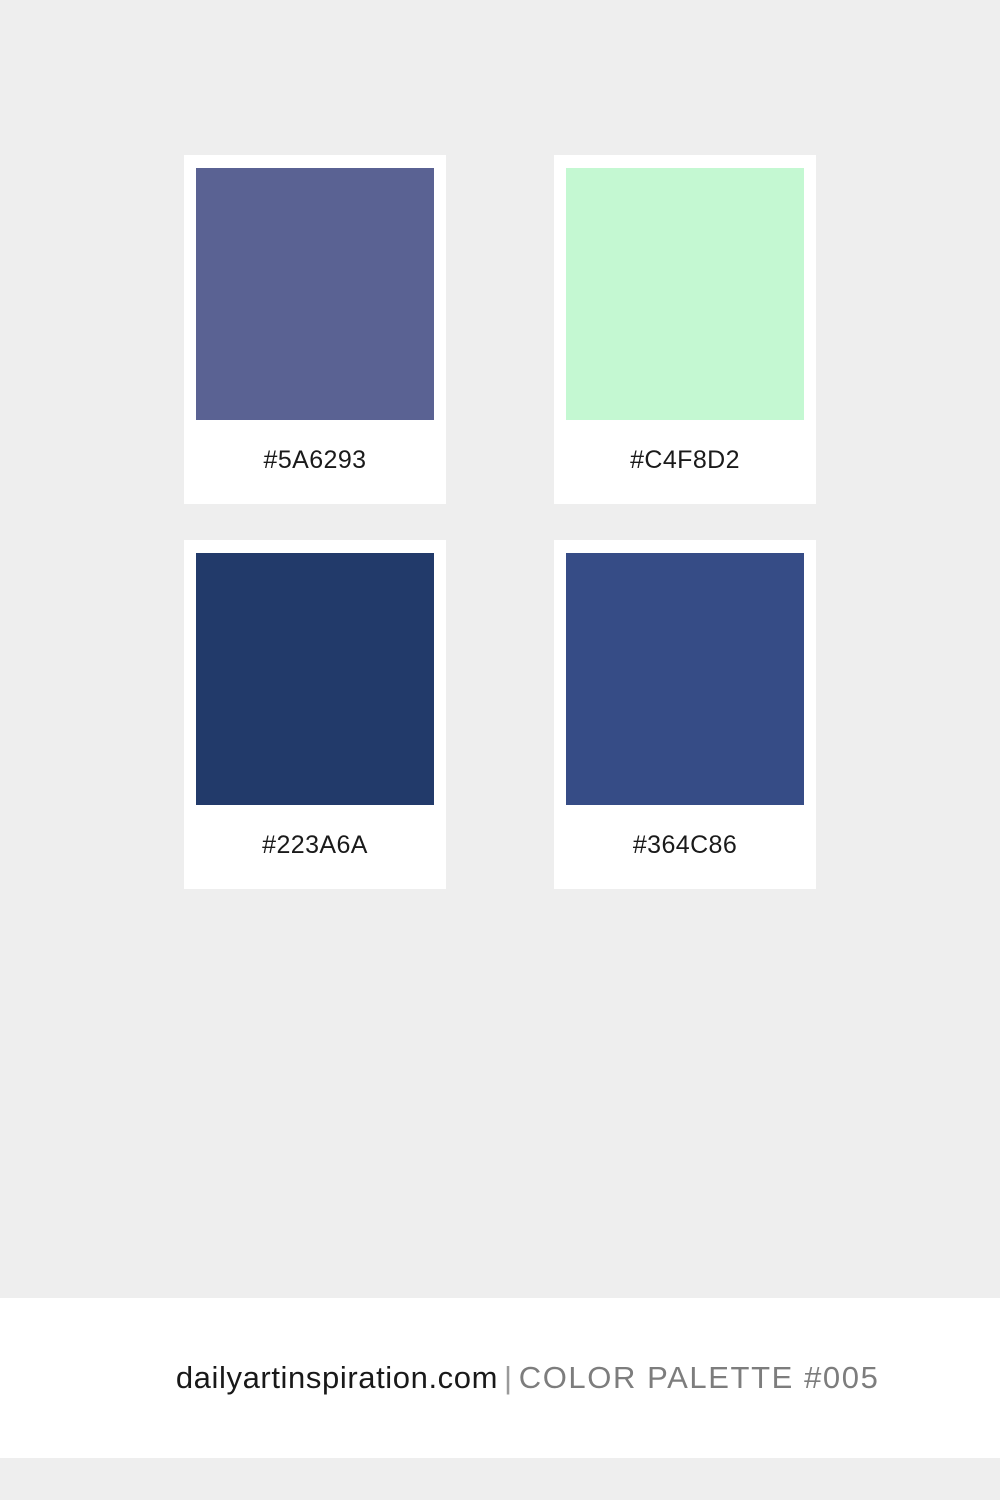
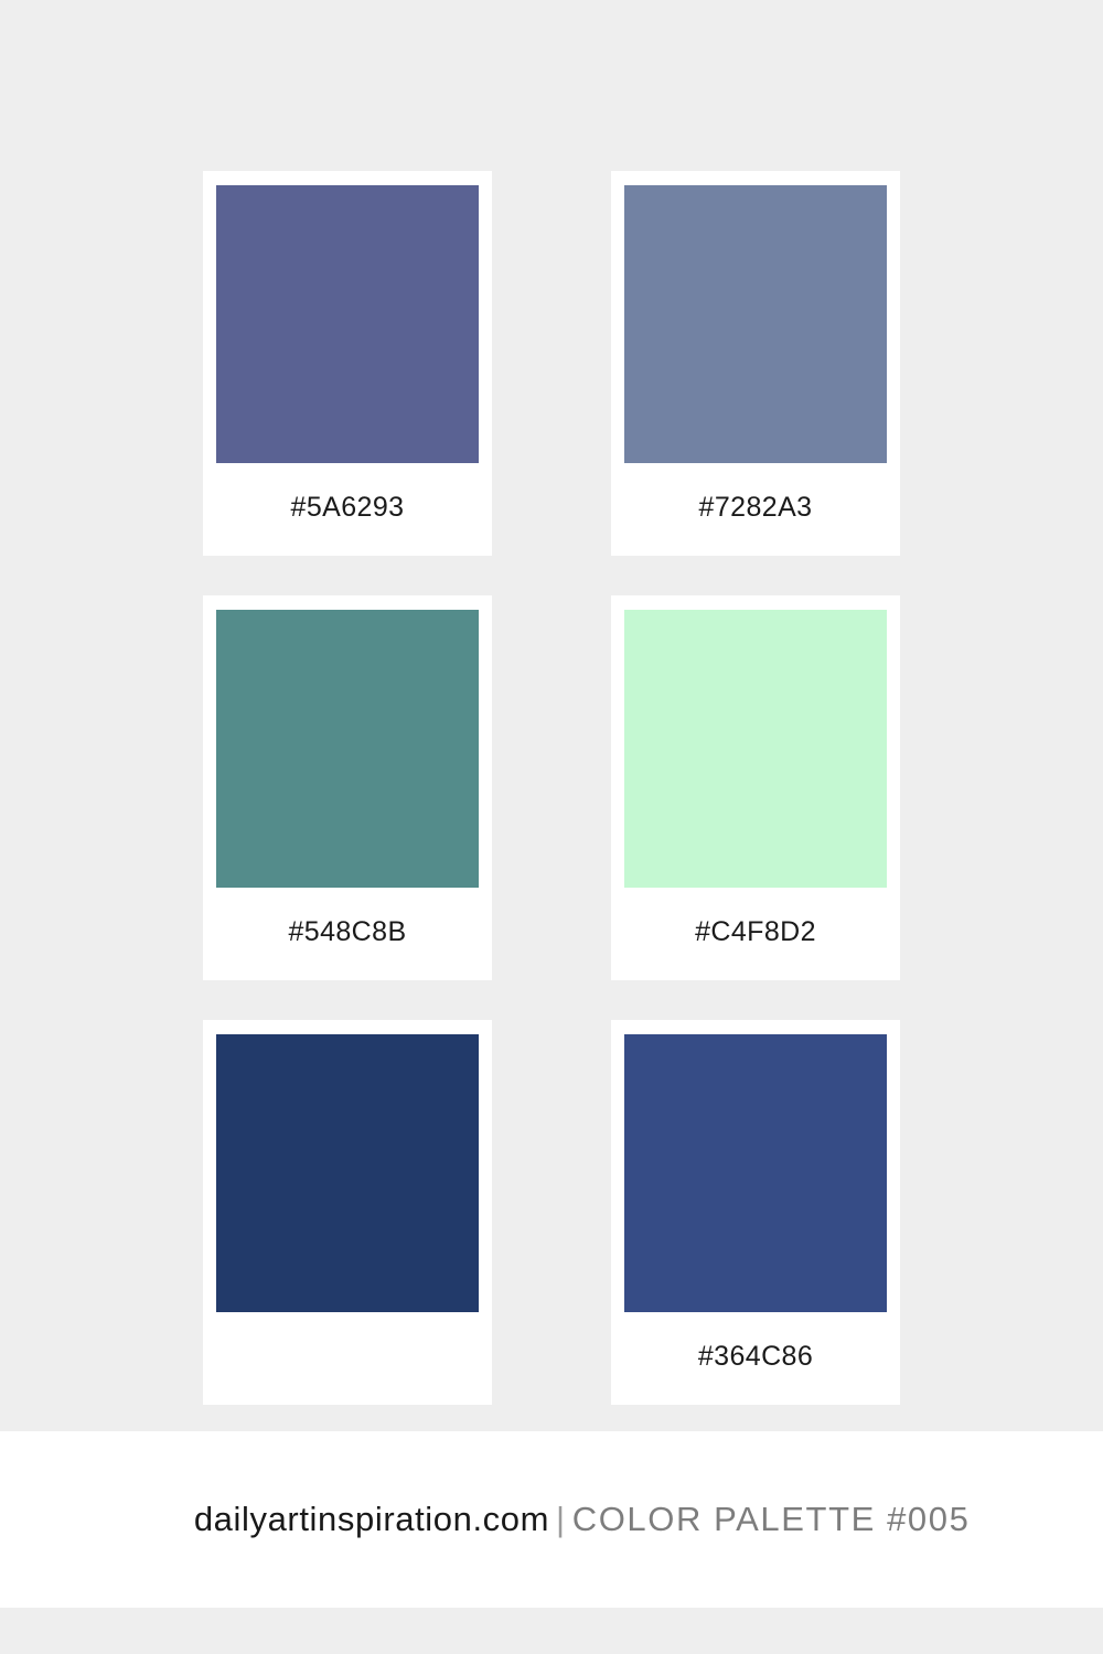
  #5A6293
+ #7282A3
+ #548C8B
  #C4F8D2
- #223A6A
  #364C86
  dailyartinspiration.com | COLOR PALETTE #005
